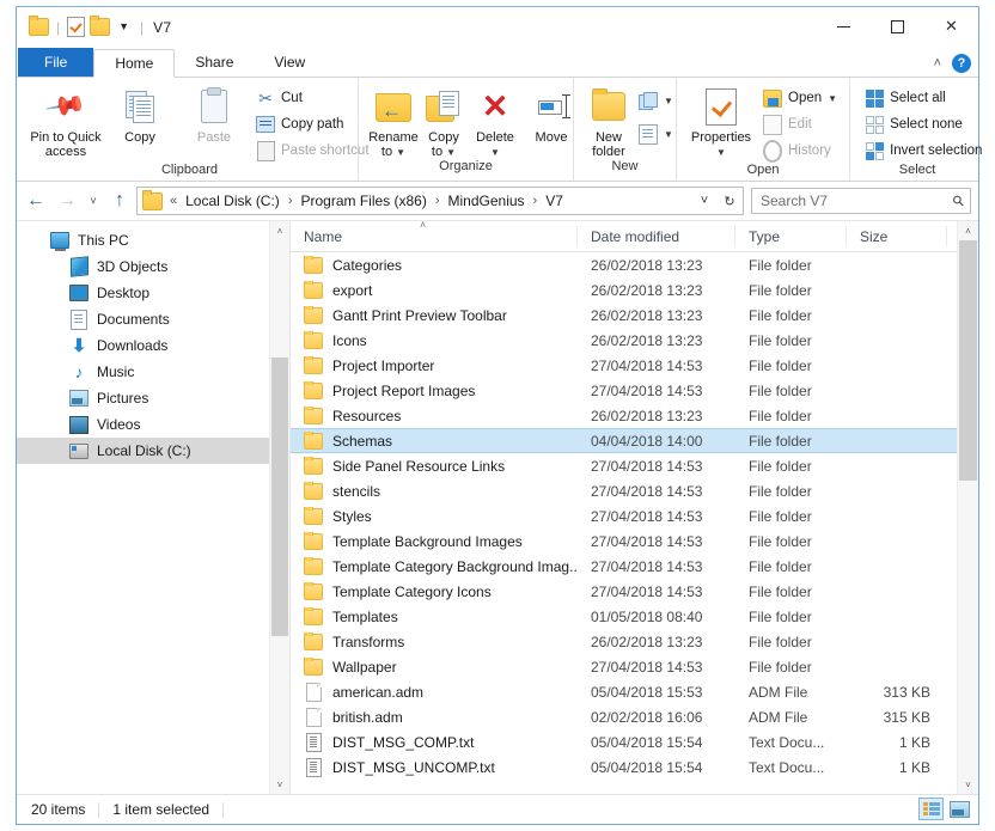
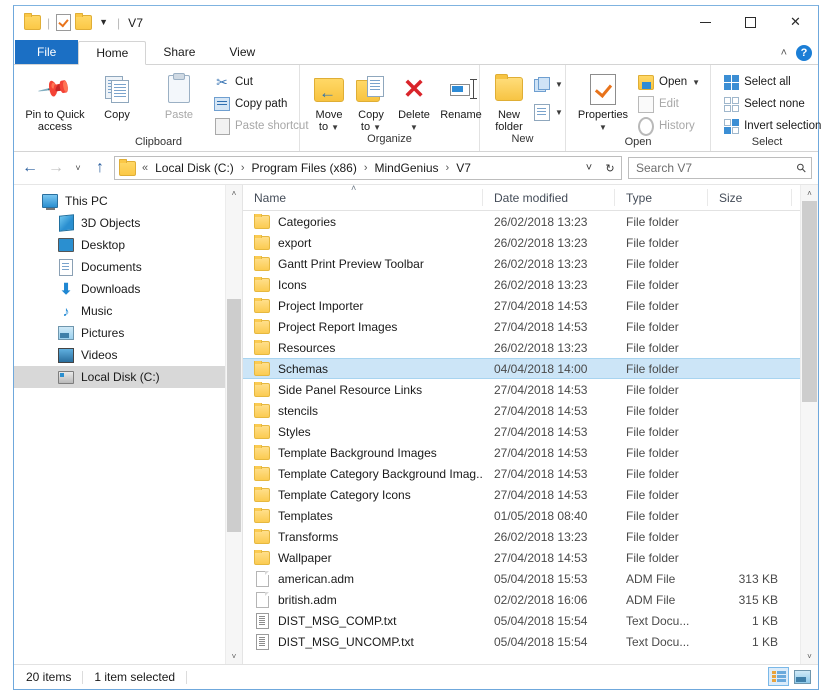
  |
  ▼
  |
  V7
  ✕
  File
  Home
  Share
  View
  ˄
  ?
  Pin to Quick
  access
  Copy
  Paste
  ✂
  Cut
  Copy path
  Paste shortcut
  Clipboard
  ←
- Rename
+ Move
  to ▼
  Copy
  to ▼
  ✕
  Delete
  ▼
- Move
+ Rename
  Organize
  New
  folder
  ▼
  ▼
  New
  Properties
  ▼
  Open
  ▼
  Edit
  History
  Open
  Select all
  Select none
  Invert selection
  Select
  ←
  →
  ˅
  ↑
  «
  Local Disk (C:)
  ›
  Program Files (x86)
  ›
  MindGenius
  ›
  V7
  ˅
  ↻
  Search V7
  This PC
  3D Objects
  Desktop
  Documents
  ⬇
  Downloads
  ♪
  Music
  Pictures
  Videos
  Local Disk (C:)
  ˄
  ˅
  Name
  ˄
  Date modified
  Type
  Size
  Categories
  26/02/2018 13:23
  File folder
  export
  26/02/2018 13:23
  File folder
  Gantt Print Preview Toolbar
  26/02/2018 13:23
  File folder
  Icons
  26/02/2018 13:23
  File folder
  Project Importer
  27/04/2018 14:53
  File folder
  Project Report Images
  27/04/2018 14:53
  File folder
  Resources
  26/02/2018 13:23
  File folder
  Schemas
  04/04/2018 14:00
  File folder
  Side Panel Resource Links
  27/04/2018 14:53
  File folder
  stencils
  27/04/2018 14:53
  File folder
  Styles
  27/04/2018 14:53
  File folder
  Template Background Images
  27/04/2018 14:53
  File folder
  Template Category Background Imag..
  27/04/2018 14:53
  File folder
  Template Category Icons
  27/04/2018 14:53
  File folder
  Templates
  01/05/2018 08:40
  File folder
  Transforms
  26/02/2018 13:23
  File folder
  Wallpaper
  27/04/2018 14:53
  File folder
  american.adm
  05/04/2018 15:53
  ADM File
  313 KB
  british.adm
  02/02/2018 16:06
  ADM File
  315 KB
  DIST_MSG_COMP.txt
  05/04/2018 15:54
  Text Docu...
  1 KB
  DIST_MSG_UNCOMP.txt
  05/04/2018 15:54
  Text Docu...
  1 KB
  ˄
  ˅
  20 items
  1 item selected
